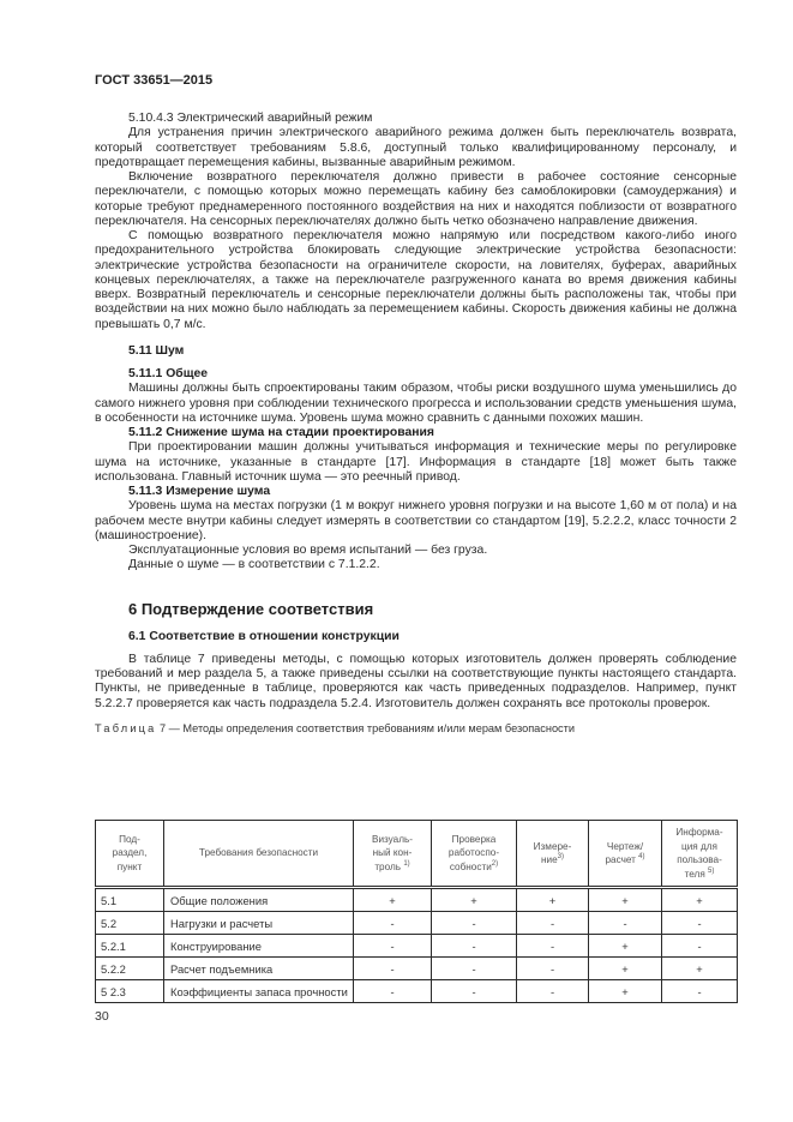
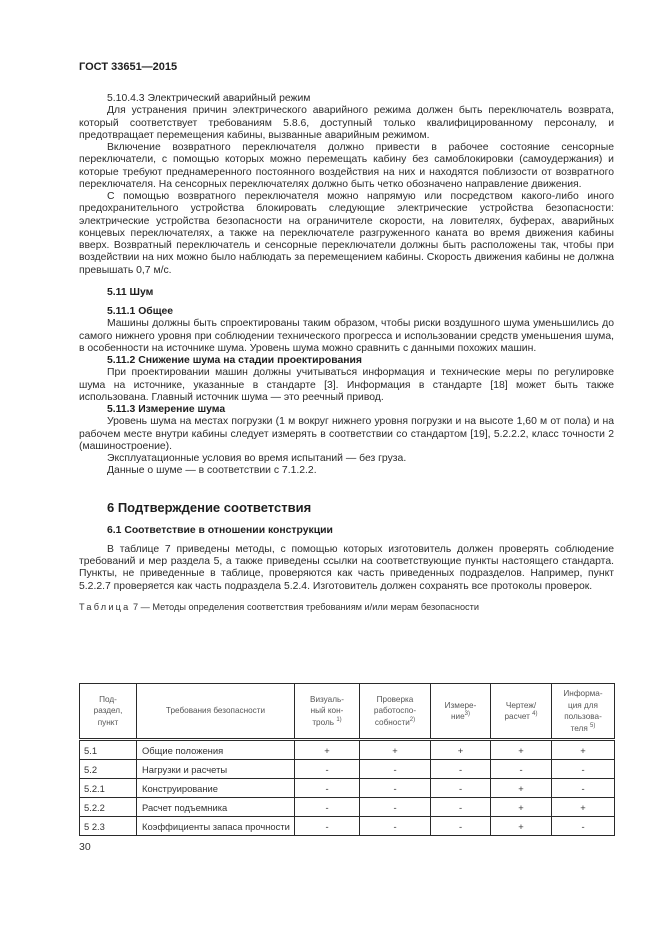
  ГОСТ 33651—2015
  5.10.4.3 Электрический аварийный режим
  Для устранения причин электрического аварийного режима должен быть переключатель возврата, который соответствует требованиям 5.8.6, доступный только квалифицированному персоналу, и предотвращает перемещения кабины, вызванные аварийным режимом.
  Включение возвратного переключателя должно привести в рабочее состояние сенсорные переключатели, с помощью которых можно перемещать кабину без самоблокировки (самоудержания) и которые требуют преднамеренного постоянного воздействия на них и находятся поблизости от возвратного переключателя. На сенсорных переключателях должно быть четко обозначено направление движения.
  С помощью возвратного переключателя можно напрямую или посредством какого-либо иного предохранительного устройства блокировать следующие электрические устройства безопасности: электрические устройства безопасности на ограничителе скорости, на ловителях, буферах, аварийных концевых переключателях, а также на переключателе разгруженного каната во время движения кабины вверх. Возвратный переключатель и сенсорные переключатели должны быть расположены так, чтобы при воздействии на них можно было наблюдать за перемещением кабины. Скорость движения кабины не должна превышать 0,7 м/с.
  5.11 Шум
  5.11.1 Общее
  Машины должны быть спроектированы таким образом, чтобы риски воздушного шума уменьшились до самого нижнего уровня при соблюдении технического прогресса и использовании средств уменьшения шума, в особенности на источнике шума. Уровень шума можно сравнить с данными похожих машин.
  5.11.2 Снижение шума на стадии проектирования
- При проектировании машин должны учитываться информация и технические меры по регулировке шума на источнике, указанные в стандарте [17]. Информация в стандарте [18] может быть также использована. Главный источник шума — это реечный привод.
+ При проектировании машин должны учитываться информация и технические меры по регулировке шума на источнике, указанные в стандарте [3]. Информация в стандарте [18] может быть также использована. Главный источник шума — это реечный привод.
  5.11.3 Измерение шума
  Уровень шума на местах погрузки (1 м вокруг нижнего уровня погрузки и на высоте 1,60 м от пола) и на рабочем месте внутри кабины следует измерять в соответствии со стандартом [19], 5.2.2.2, класс точности 2 (машиностроение).
  Эксплуатационные условия во время испытаний — без груза.
  Данные о шуме — в соответствии с 7.1.2.2.
  6 Подтверждение соответствия
  6.1 Соответствие в отношении конструкции
  В таблице 7 приведены методы, с помощью которых изготовитель должен проверять соблюдение требований и мер раздела 5, а также приведены ссылки на соответствующие пункты настоящего стандарта. Пункты, не приведенные в таблице, проверяются как часть приведенных подразделов. Например, пункт 5.2.2.7 проверяется как часть подраздела 5.2.4. Изготовитель должен сохранять все протоколы проверок.
  Таблица 7 — Методы определения соответствия требованиям и/или мерам безопасности
  Под-раздел,пункт	Требования безопасности	Визуаль-ный кон-троль	Проверкаработоспо-собности	Измере-ние	Чертеж/расчет	Информа-ция дляпользова-теля
  5.1	Общие положения	+	+	+	+	+
  5.2	Нагрузки и расчеты	-	-	-	-	-
  5.2.1	Конструирование	-	-	-	+	-
  5.2.2	Расчет подъемника	-	-	-	+	+
  5 2.3	Коэффициенты запаса прочности	-	-	-	+	-
  30
